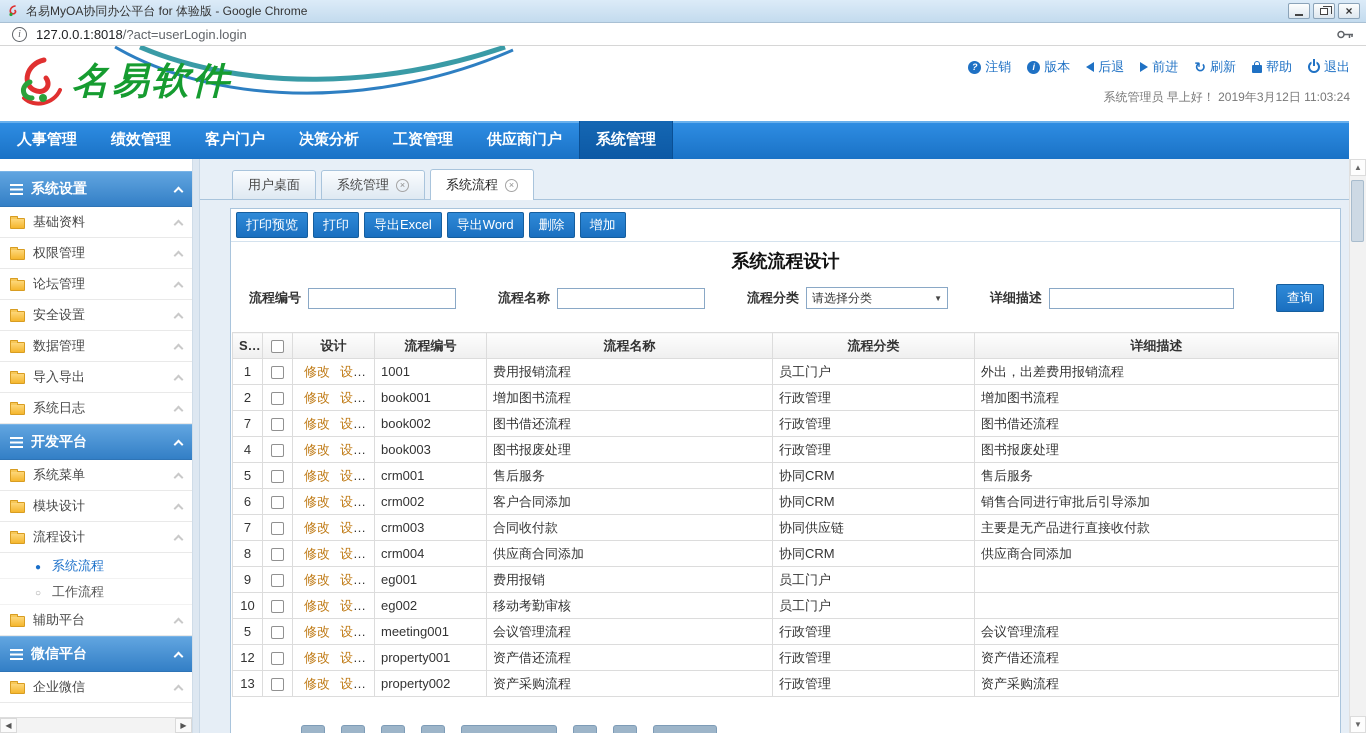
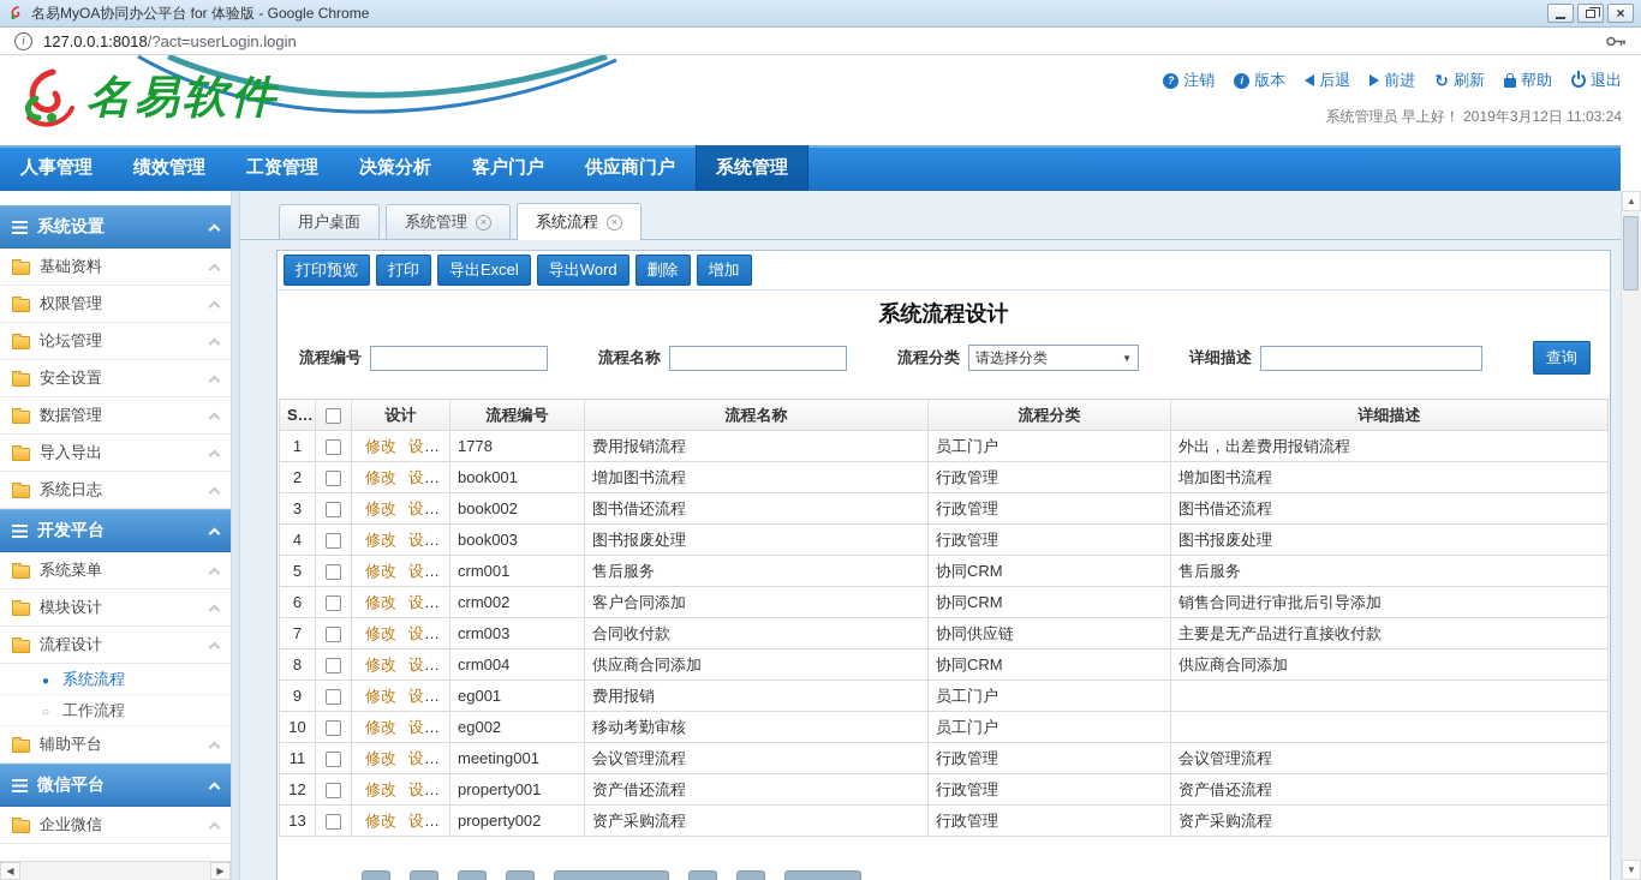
  名易MyOA协同办公平台 for 体验版 - Google Chrome
  ×
  127.0.0.1:8018/?act=userLogin.login
  名易软件
  注销
  版本
  后退
  前进
  ↻
  刷新
  帮助
  退出
  系统管理员 早上好！ 2019年3月12日 11:03:24
  人事管理
  绩效管理
- 客户门户
+ 工资管理
  决策分析
- 工资管理
+ 客户门户
  供应商门户
  系统管理
  系统设置
  基础资料
  权限管理
  论坛管理
  安全设置
  数据管理
  导入导出
  系统日志
  开发平台
  系统菜单
  模块设计
  流程设计
  系统流程
  工作流程
  辅助平台
  微信平台
  企业微信
  ◀
  ▶
  用户桌面
  系统管理
  系统流程
  打印预览
  打印
  导出Excel
  导出Word
  删除
  增加
  系统流程设计
  流程编号
  流程名称
  流程分类
  请选择分类
  ▼
  详细描述
  查询
  SN		设计	流程编号	流程名称	流程分类	详细描述
- 1		修改 设计	1001	费用报销流程	员工门户	外出，出差费用报销流程
+ 1		修改 设计	1778	费用报销流程	员工门户	外出，出差费用报销流程
  2		修改 设计	book001	增加图书流程	行政管理	增加图书流程
- 7		修改 设计	book002	图书借还流程	行政管理	图书借还流程
+ 3		修改 设计	book002	图书借还流程	行政管理	图书借还流程
  4		修改 设计	book003	图书报废处理	行政管理	图书报废处理
  5		修改 设计	crm001	售后服务	协同CRM	售后服务
  6		修改 设计	crm002	客户合同添加	协同CRM	销售合同进行审批后引导添加
  7		修改 设计	crm003	合同收付款	协同供应链	主要是无产品进行直接收付款
  8		修改 设计	crm004	供应商合同添加	协同CRM	供应商合同添加
  9		修改 设计	eg001	费用报销	员工门户
  10		修改 设计	eg002	移动考勤审核	员工门户
- 5		修改 设计	meeting001	会议管理流程	行政管理	会议管理流程
+ 11		修改 设计	meeting001	会议管理流程	行政管理	会议管理流程
  12		修改 设计	property001	资产借还流程	行政管理	资产借还流程
  13		修改 设计	property002	资产采购流程	行政管理	资产采购流程
  ▲
  ▼
